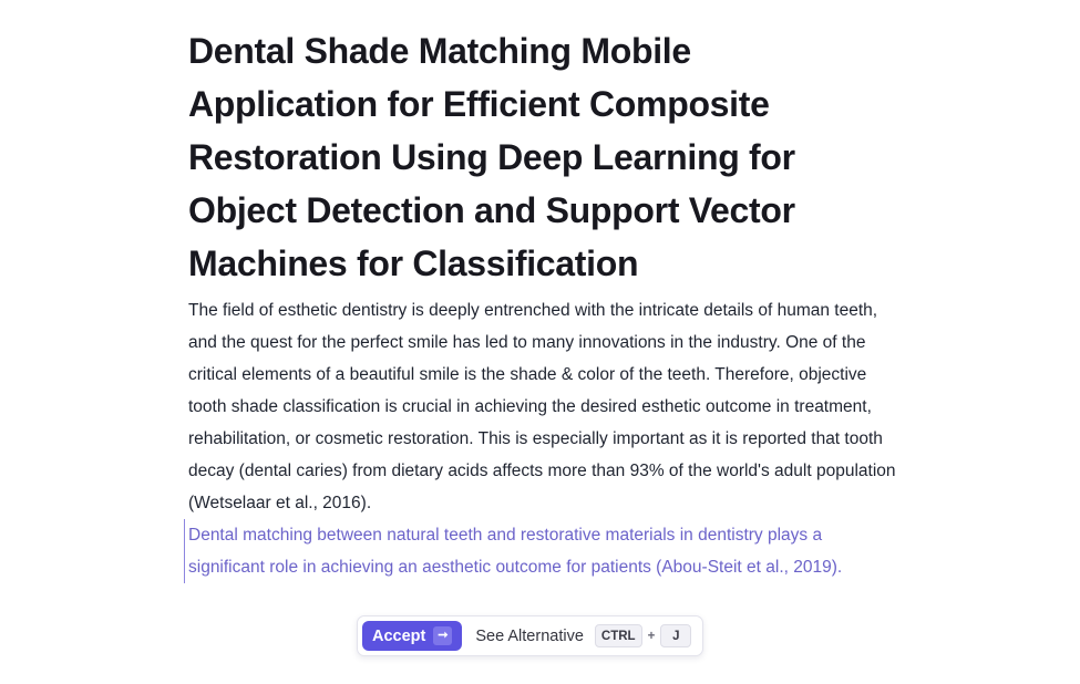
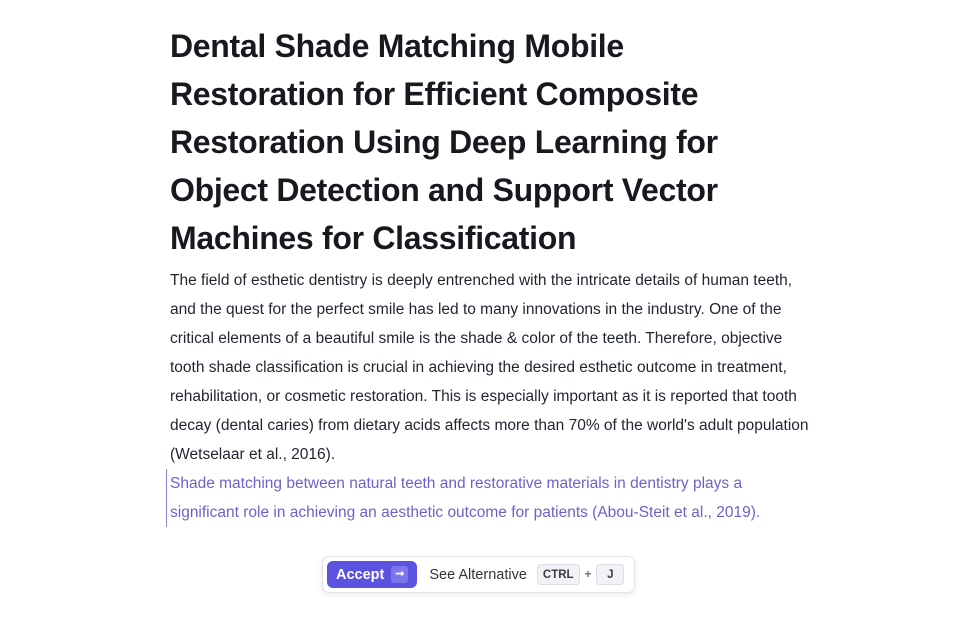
- Dental Shade Matching Mobile Application for Efficient Composite Restoration Using Deep Learning for Object Detection and Support Vector Machines for Classification
+ Dental Shade Matching Mobile Restoration for Efficient Composite Restoration Using Deep Learning for Object Detection and Support Vector Machines for Classification
- The field of esthetic dentistry is deeply entrenched with the intricate details of human teeth, and the quest for the perfect smile has led to many innovations in the industry. One of the critical elements of a beautiful smile is the shade & color of the teeth. Therefore, objective tooth shade classification is crucial in achieving the desired esthetic outcome in treatment, rehabilitation, or cosmetic restoration. This is especially important as it is reported that tooth decay (dental caries) from dietary acids affects more than 93% of the world's adult population (Wetselaar et al., 2016).
+ The field of esthetic dentistry is deeply entrenched with the intricate details of human teeth, and the quest for the perfect smile has led to many innovations in the industry. One of the critical elements of a beautiful smile is the shade & color of the teeth. Therefore, objective tooth shade classification is crucial in achieving the desired esthetic outcome in treatment, rehabilitation, or cosmetic restoration. This is especially important as it is reported that tooth decay (dental caries) from dietary acids affects more than 70% of the world's adult population (Wetselaar et al., 2016).
- Dental matching between natural teeth and restorative materials in dentistry plays a significant role in achieving an aesthetic outcome for patients (Abou-Steit et al., 2019).
+ Shade matching between natural teeth and restorative materials in dentistry plays a significant role in achieving an aesthetic outcome for patients (Abou-Steit et al., 2019).
  Accept
  ➞
  See Alternative
  CTRL
  +
  J
